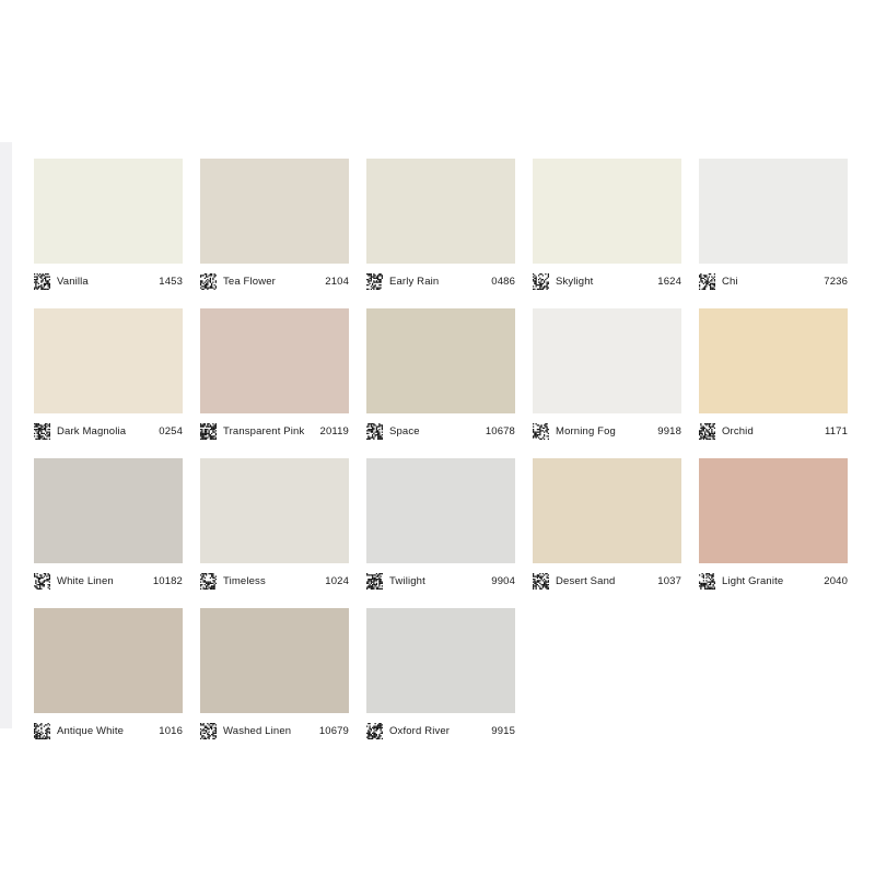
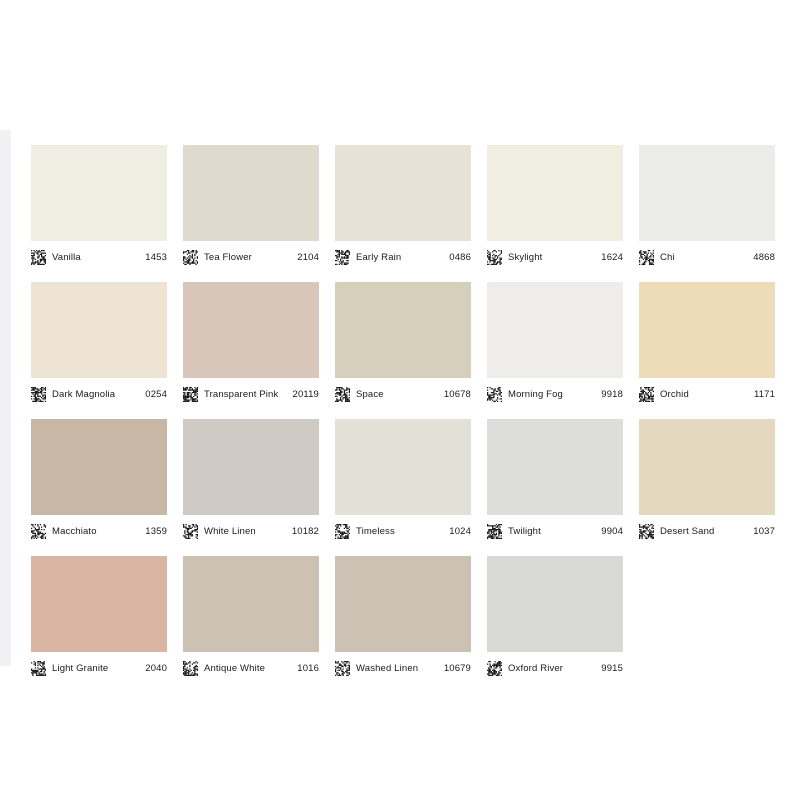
  Vanilla
  1453
  Tea Flower
  2104
  Early Rain
  0486
  Skylight
  1624
  Chi
- 7236
+ 4868
  Dark Magnolia
  0254
  Transparent Pink
  20119
  Space
  10678
  Morning Fog
  9918
  Orchid
  1171
+ Macchiato
+ 1359
  White Linen
  10182
  Timeless
  1024
  Twilight
  9904
  Desert Sand
  1037
  Light Granite
  2040
  Antique White
  1016
  Washed Linen
  10679
  Oxford River
  9915
